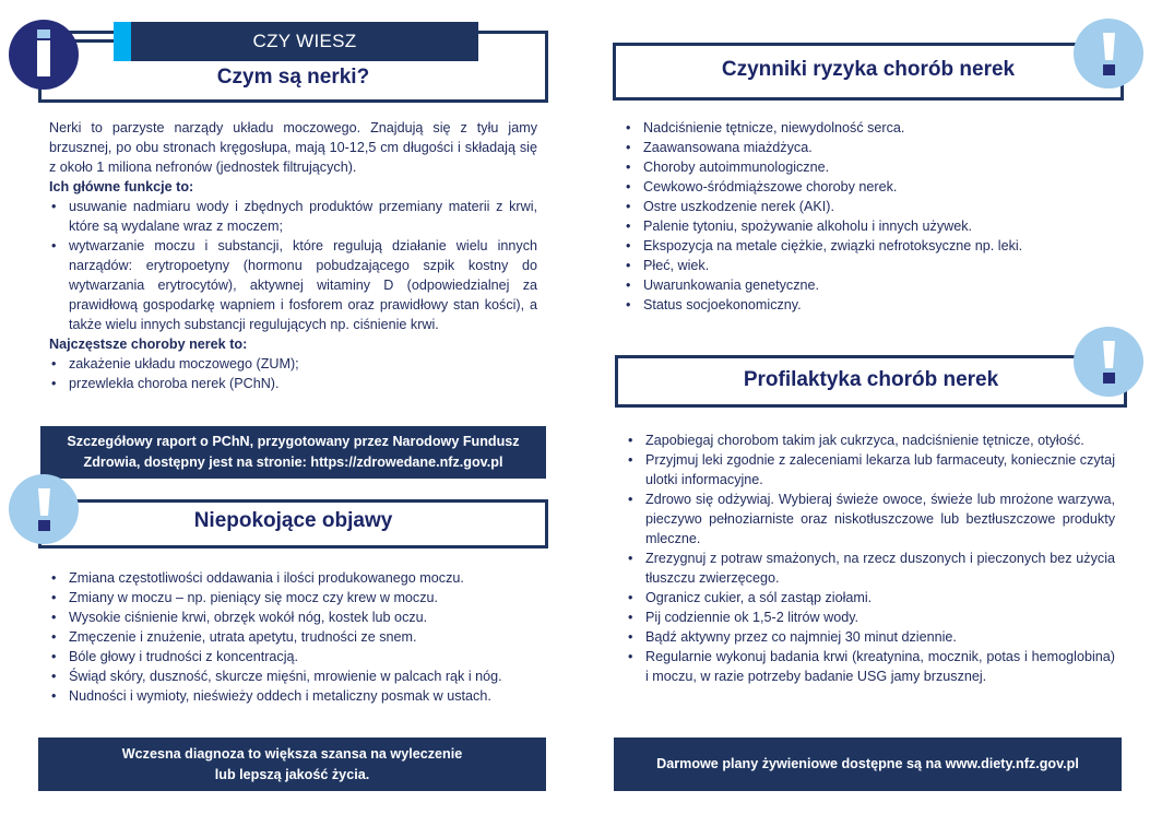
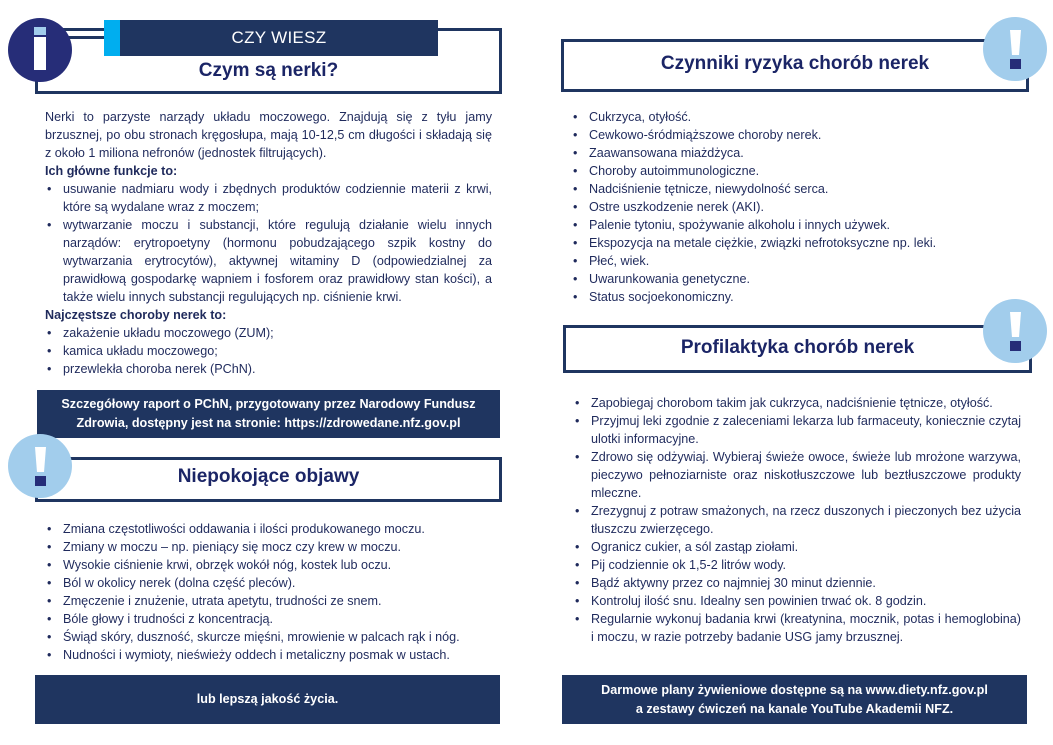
  CZY WIESZ
  Czym są nerki?
  Nerki to parzyste narządy układu moczowego. Znajdują się z tyłu jamy brzusznej, po obu stronach kręgosłupa, mają 10-12,5 cm długości i składają się z około 1 miliona nefronów (jednostek filtrujących).
  Ich główne funkcje to:
- usuwanie nadmiaru wody i zbędnych produktów przemiany materii z krwi, które są wydalane wraz z moczem;
+ usuwanie nadmiaru wody i zbędnych produktów codziennie materii z krwi, które są wydalane wraz z moczem;
  wytwarzanie moczu i substancji, które regulują działanie wielu innych narządów: erytropoetyny (hormonu pobudzającego szpik kostny do wytwarzania erytrocytów), aktywnej witaminy D (odpowiedzialnej za prawidłową gospodarkę wapniem i fosforem oraz prawidłowy stan kości), a także wielu innych substancji regulujących np. ciśnienie krwi.
  Najczęstsze choroby nerek to:
  zakażenie układu moczowego (ZUM);
+ kamica układu moczowego;
  przewlekła choroba nerek (PChN).
  Szczegółowy raport o PChN, przygotowany przez Narodowy Fundusz
  Zdrowia, dostępny jest na stronie: https://zdrowedane.nfz.gov.pl
  Niepokojące objawy
  Zmiana częstotliwości oddawania i ilości produkowanego moczu.
  Zmiany w moczu – np. pieniący się mocz czy krew w moczu.
  Wysokie ciśnienie krwi, obrzęk wokół nóg, kostek lub oczu.
+ Ból w okolicy nerek (dolna część pleców).
  Zmęczenie i znużenie, utrata apetytu, trudności ze snem.
  Bóle głowy i trudności z koncentracją.
  Świąd skóry, duszność, skurcze mięśni, mrowienie w palcach rąk i nóg.
  Nudności i wymioty, nieświeży oddech i metaliczny posmak w ustach.
- Wczesna diagnoza to większa szansa na wyleczenie
  lub lepszą jakość życia.
  Czynniki ryzyka chorób nerek
+ Cukrzyca, otyłość.
- Nadciśnienie tętnicze, niewydolność serca.
+ Cewkowo-śródmiąższowe choroby nerek.
  Zaawansowana miażdżyca.
  Choroby autoimmunologiczne.
- Cewkowo-śródmiąższowe choroby nerek.
+ Nadciśnienie tętnicze, niewydolność serca.
  Ostre uszkodzenie nerek (AKI).
  Palenie tytoniu, spożywanie alkoholu i innych używek.
  Ekspozycja na metale ciężkie, związki nefrotoksyczne np. leki.
  Płeć, wiek.
  Uwarunkowania genetyczne.
  Status socjoekonomiczny.
  Profilaktyka chorób nerek
  Zapobiegaj chorobom takim jak cukrzyca, nadciśnienie tętnicze, otyłość.
  Przyjmuj leki zgodnie z zaleceniami lekarza lub farmaceuty, koniecznie czytaj ulotki informacyjne.
  Zdrowo się odżywiaj. Wybieraj świeże owoce, świeże lub mrożone warzywa, pieczywo pełnoziarniste oraz niskotłuszczowe lub beztłuszczowe produkty mleczne.
  Zrezygnuj z potraw smażonych, na rzecz duszonych i pieczonych bez użycia tłuszczu zwierzęcego.
  Ogranicz cukier, a sól zastąp ziołami.
  Pij codziennie ok 1,5-2 litrów wody.
  Bądź aktywny przez co najmniej 30 minut dziennie.
+ Kontroluj ilość snu. Idealny sen powinien trwać ok. 8 godzin.
  Regularnie wykonuj badania krwi (kreatynina, mocznik, potas i hemoglobina) i moczu, w razie potrzeby badanie USG jamy brzusznej.
  Darmowe plany żywieniowe dostępne są na www.diety.nfz.gov.pl
+ a zestawy ćwiczeń na kanale YouTube Akademii NFZ.
